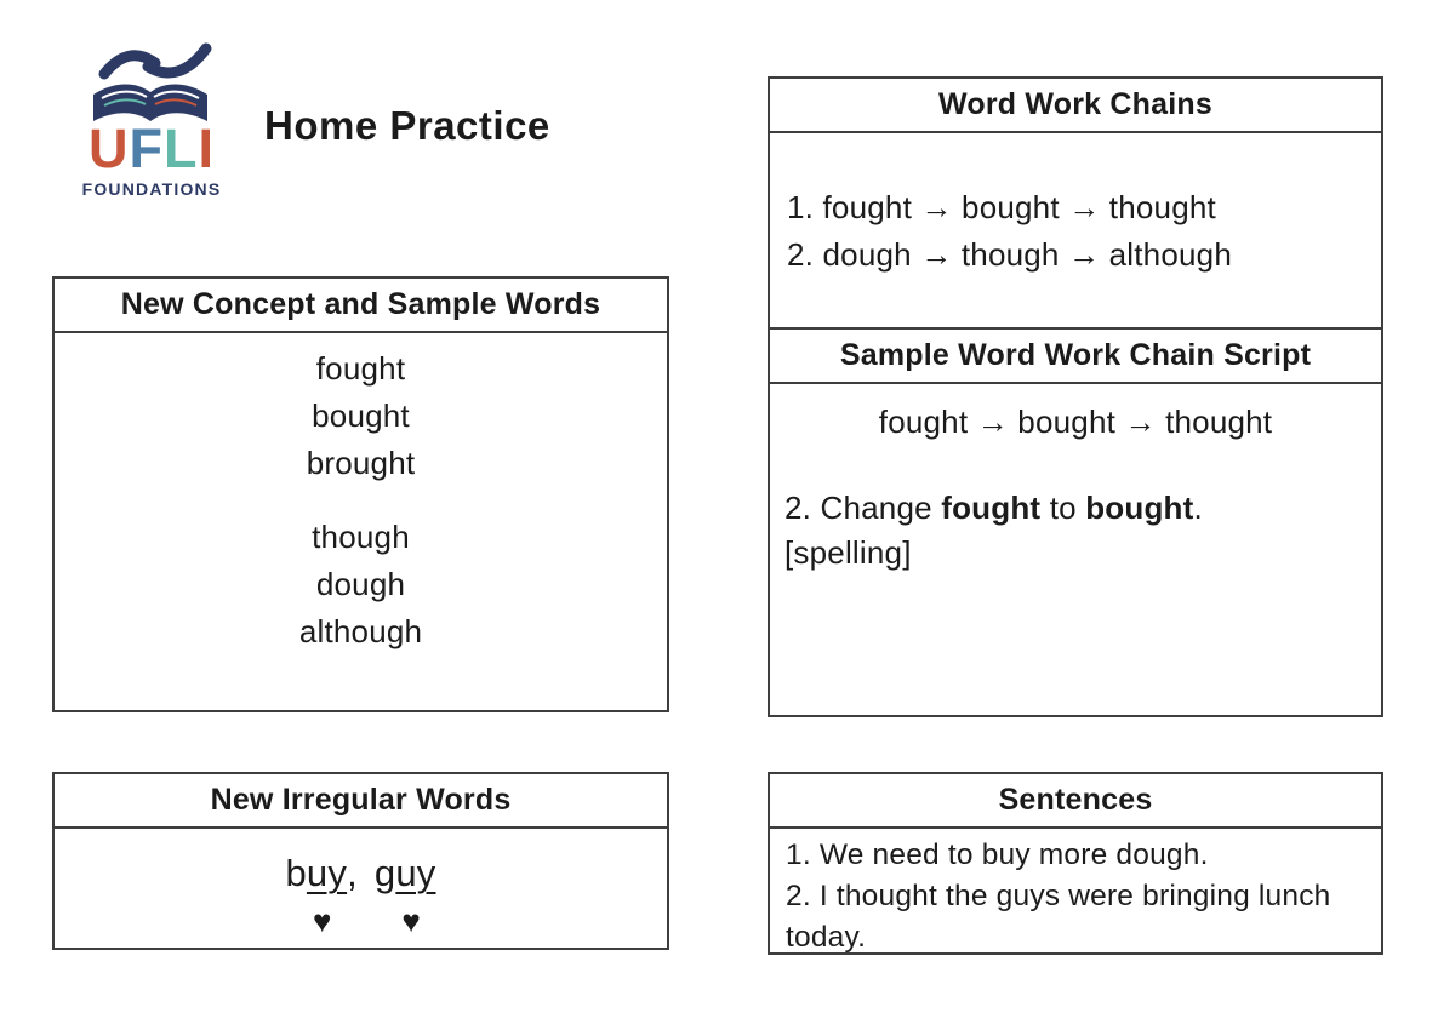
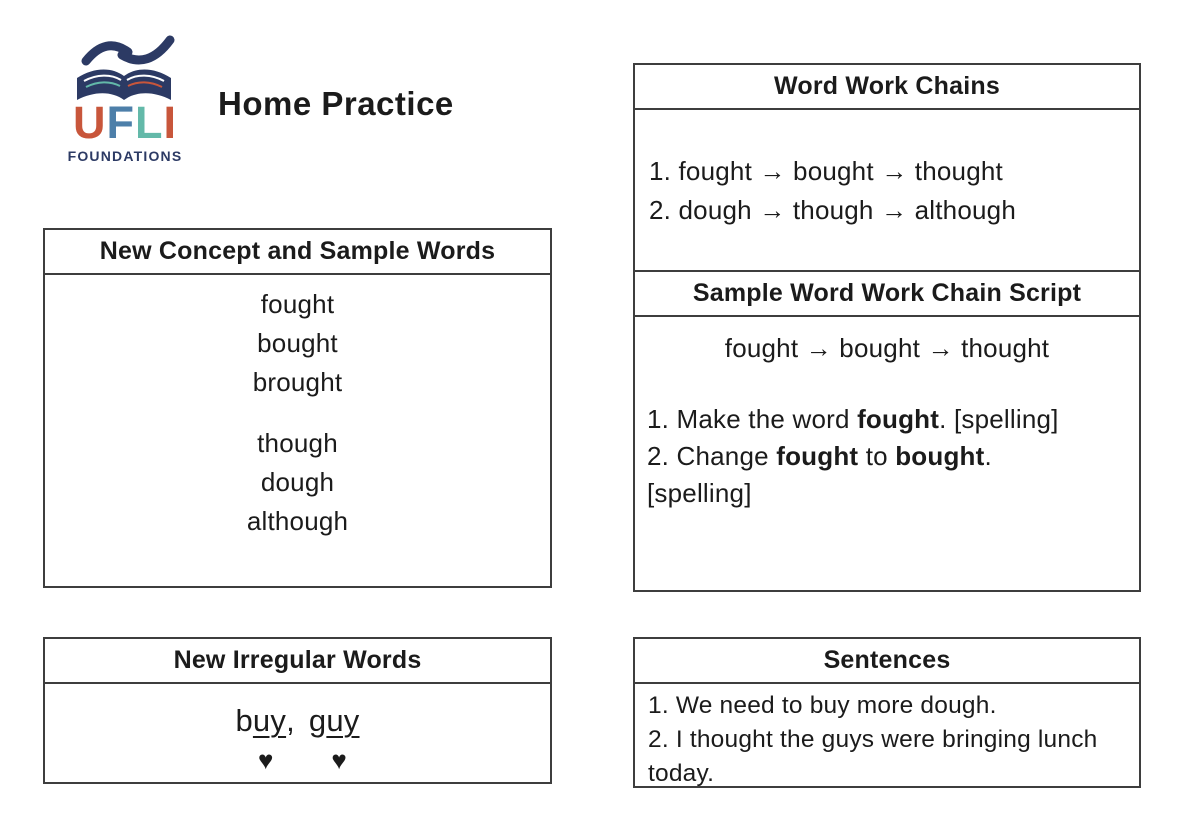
  UFLI
  FOUNDATIONS
  Home Practice
  New Concept and Sample Words
  fought
  bought
  brought
  though
  dough
  although
  New Irregular Words
  buy
  ♥
  ,
  guy
  ♥
  Word Work Chains
  1. fought → bought → thought
  2. dough → though → although
  Sample Word Work Chain Script
  fought → bought → thought
+ 1. Make the word fought. [spelling]
  2. Change fought to bought.
  [spelling]
  Sentences
  1. We need to buy more dough.
  2. I thought the guys were bringing lunch today.
